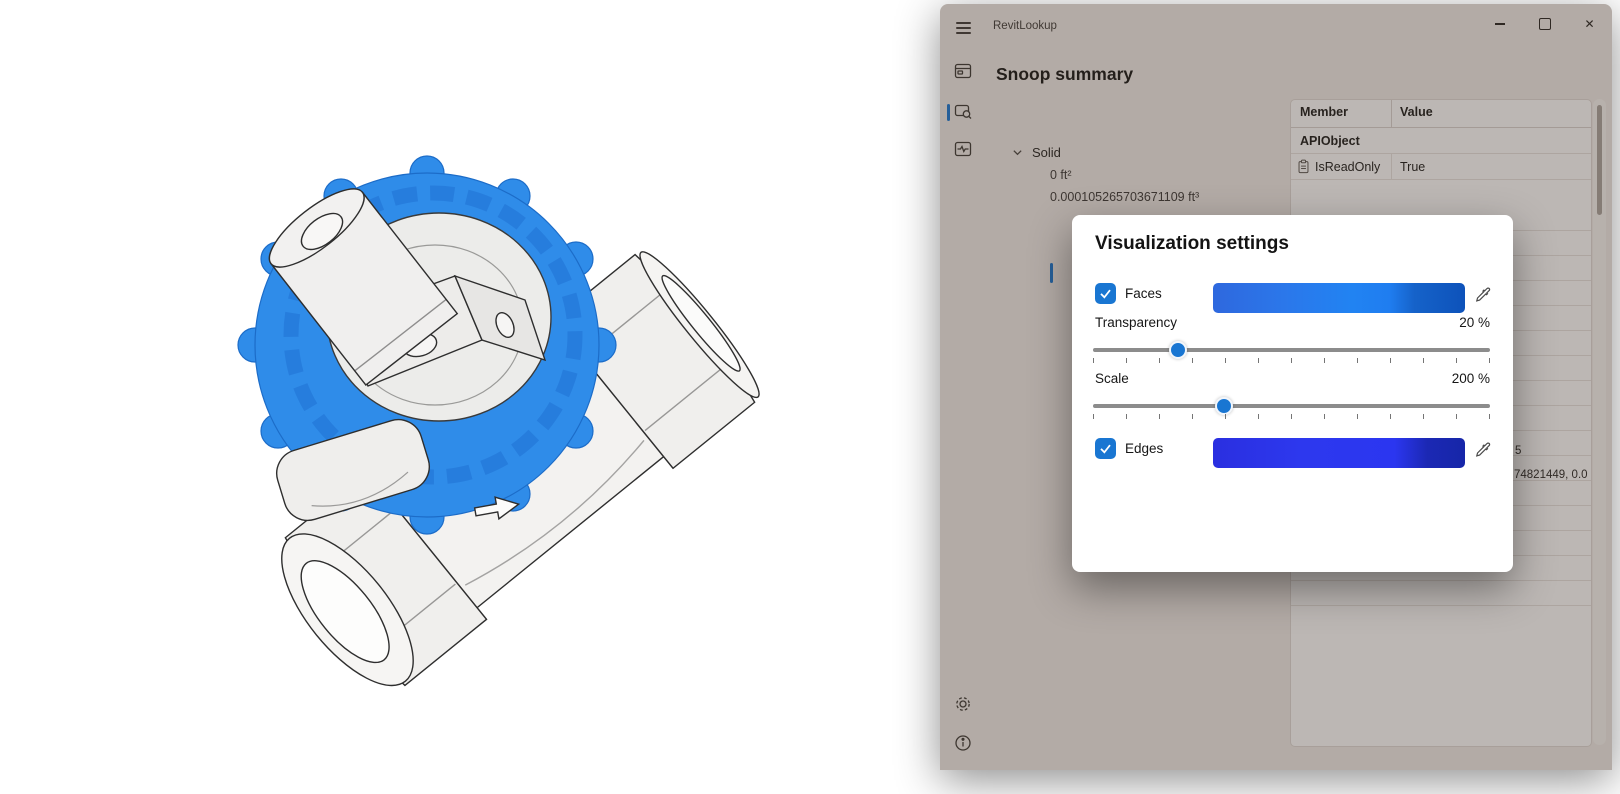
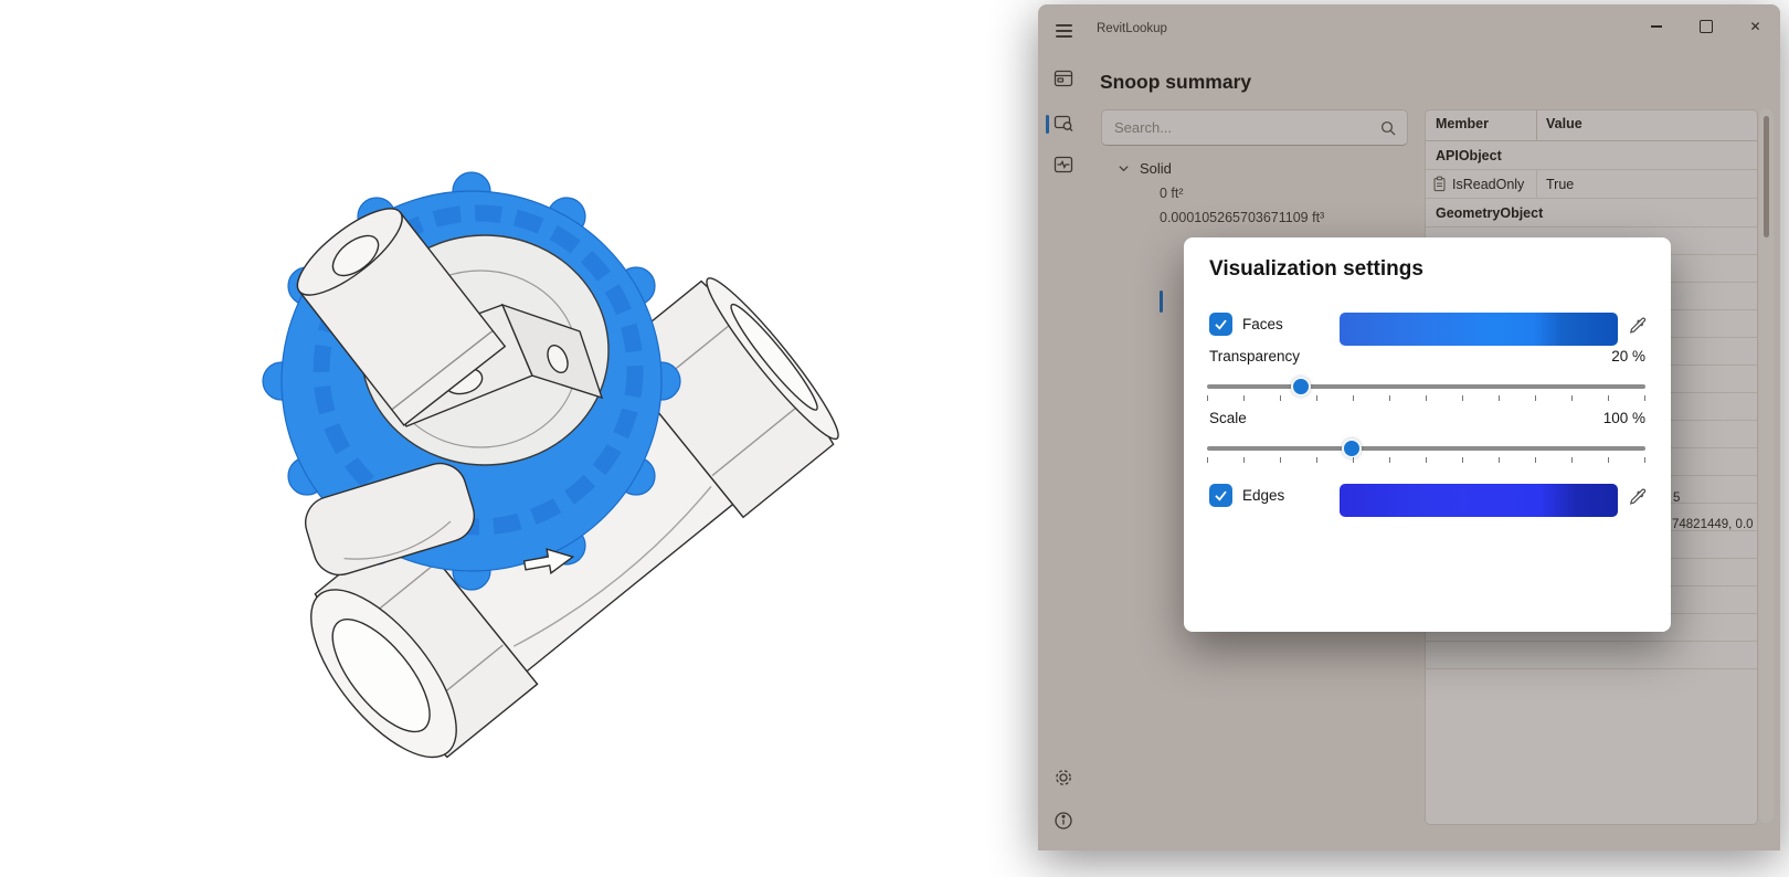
  RevitLookup
  ✕
  Snoop summary
+ Search...
  Solid
  0 ft²
  0.000105265703671109 ft³
  Member
  Value
  APIObject
  IsReadOnly
  True
+ GeometryObject
  5
  74821449, 0.0
  Visualization settings
  Faces
  Transparency
  20 %
  Scale
- 200 %
+ 100 %
  Edges
